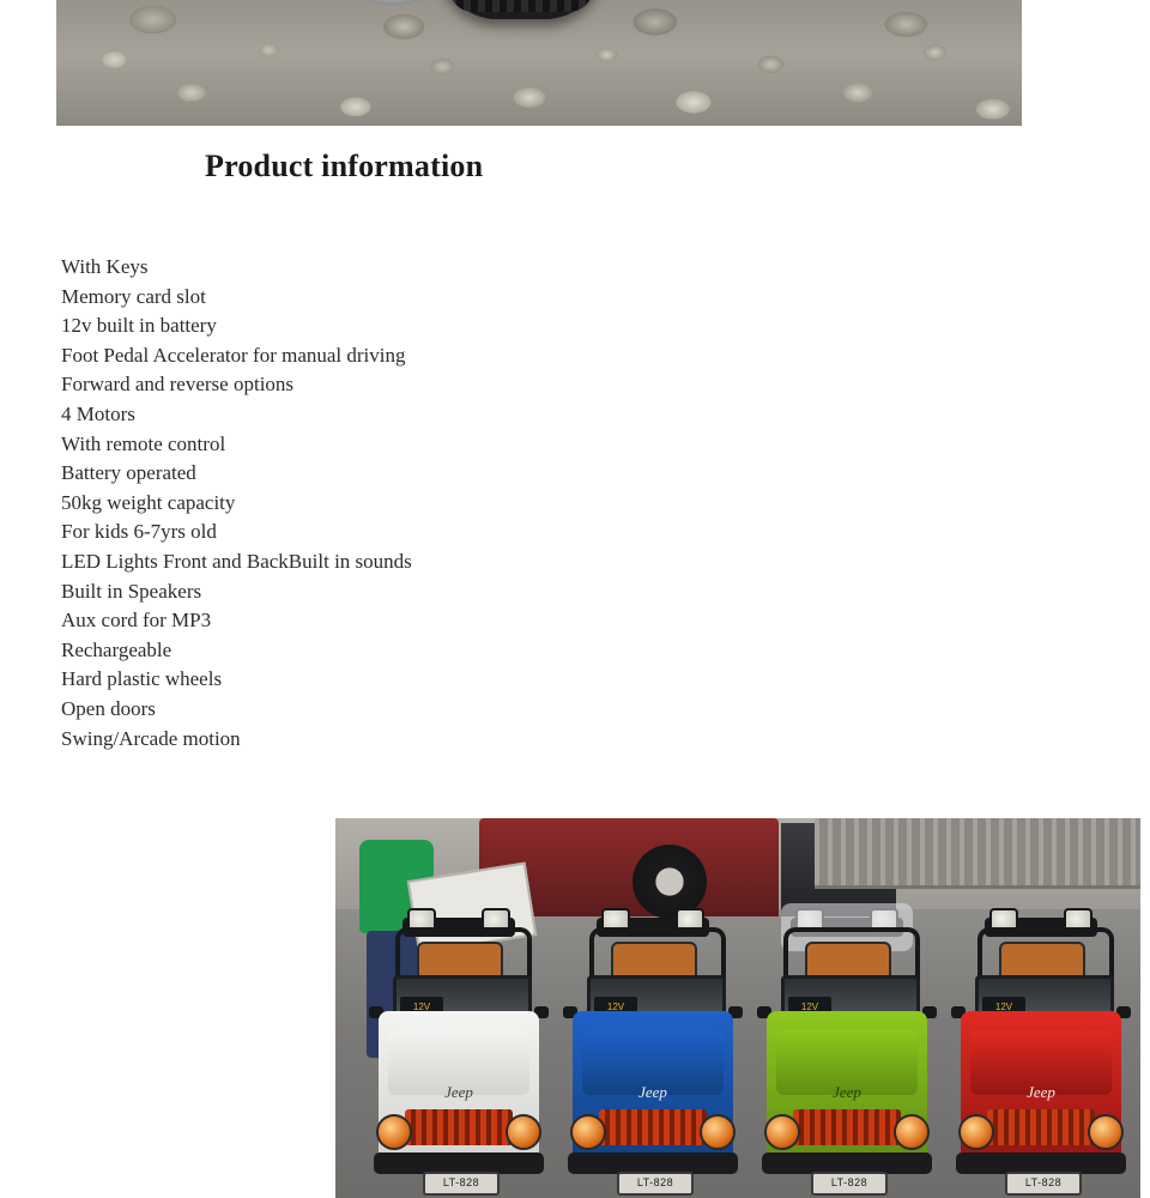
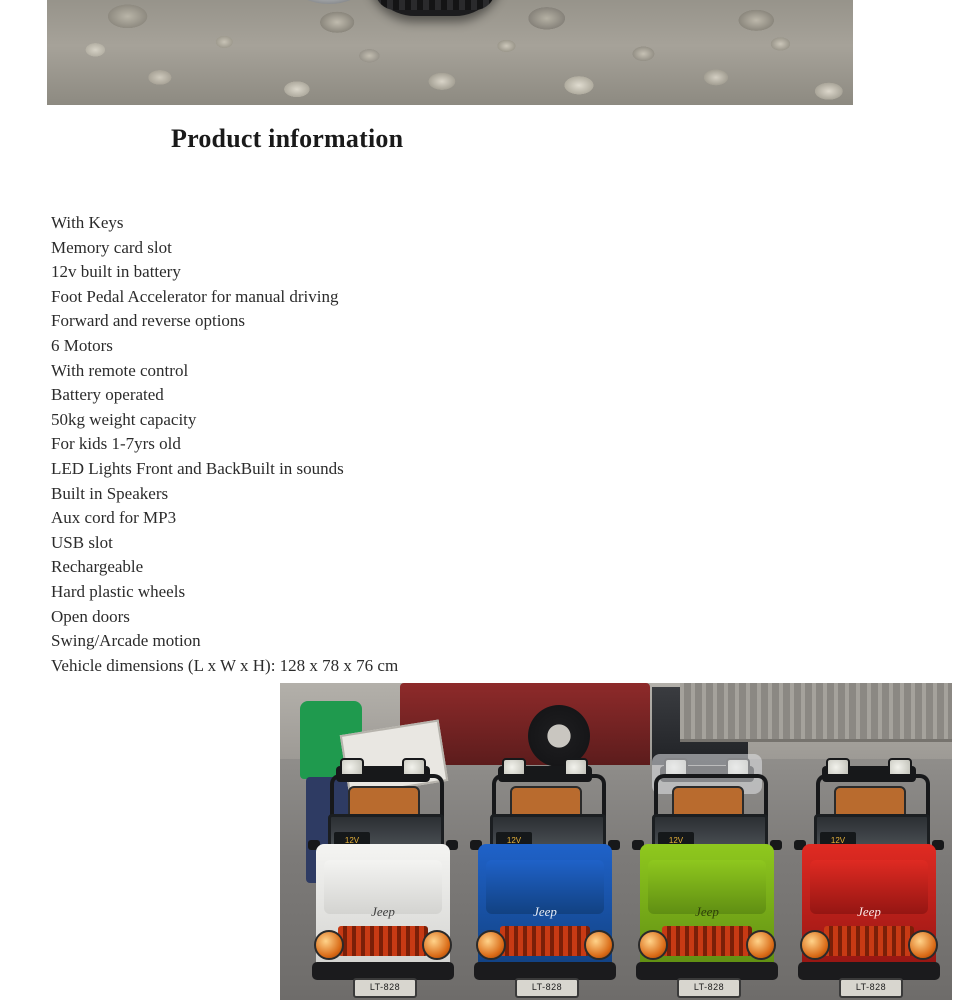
  Product information
  With Keys
  Memory card slot
  12v built in battery
  Foot Pedal Accelerator for manual driving
  Forward and reverse options
- 4 Motors
+ 6 Motors
  With remote control
  Battery operated
  50kg weight capacity
- For kids 6-7yrs old
+ For kids 1-7yrs old
  LED Lights Front and BackBuilt in sounds
  Built in Speakers
  Aux cord for MP3
+ USB slot
  Rechargeable
  Hard plastic wheels
  Open doors
  Swing/Arcade motion
+ Vehicle dimensions (L x W x H): 128 x 78 x 76 cm
  12V
  Jeep
  LT-828
  12V
  Jeep
  LT-828
  12V
  Jeep
  LT-828
  12V
  Jeep
  LT-828
